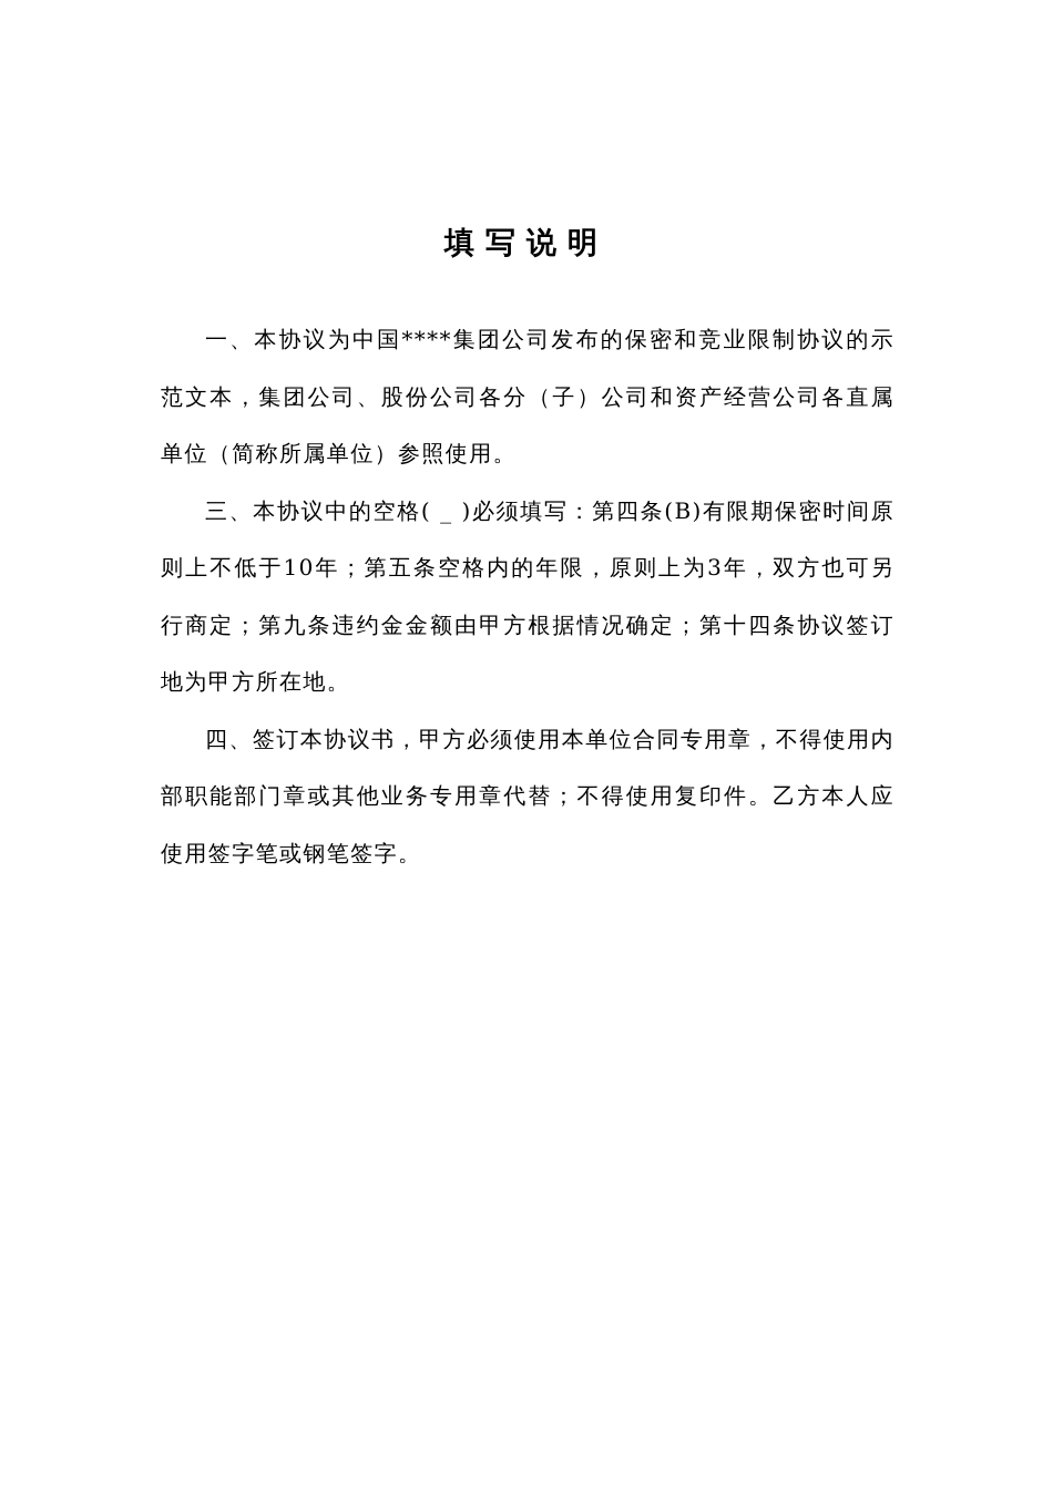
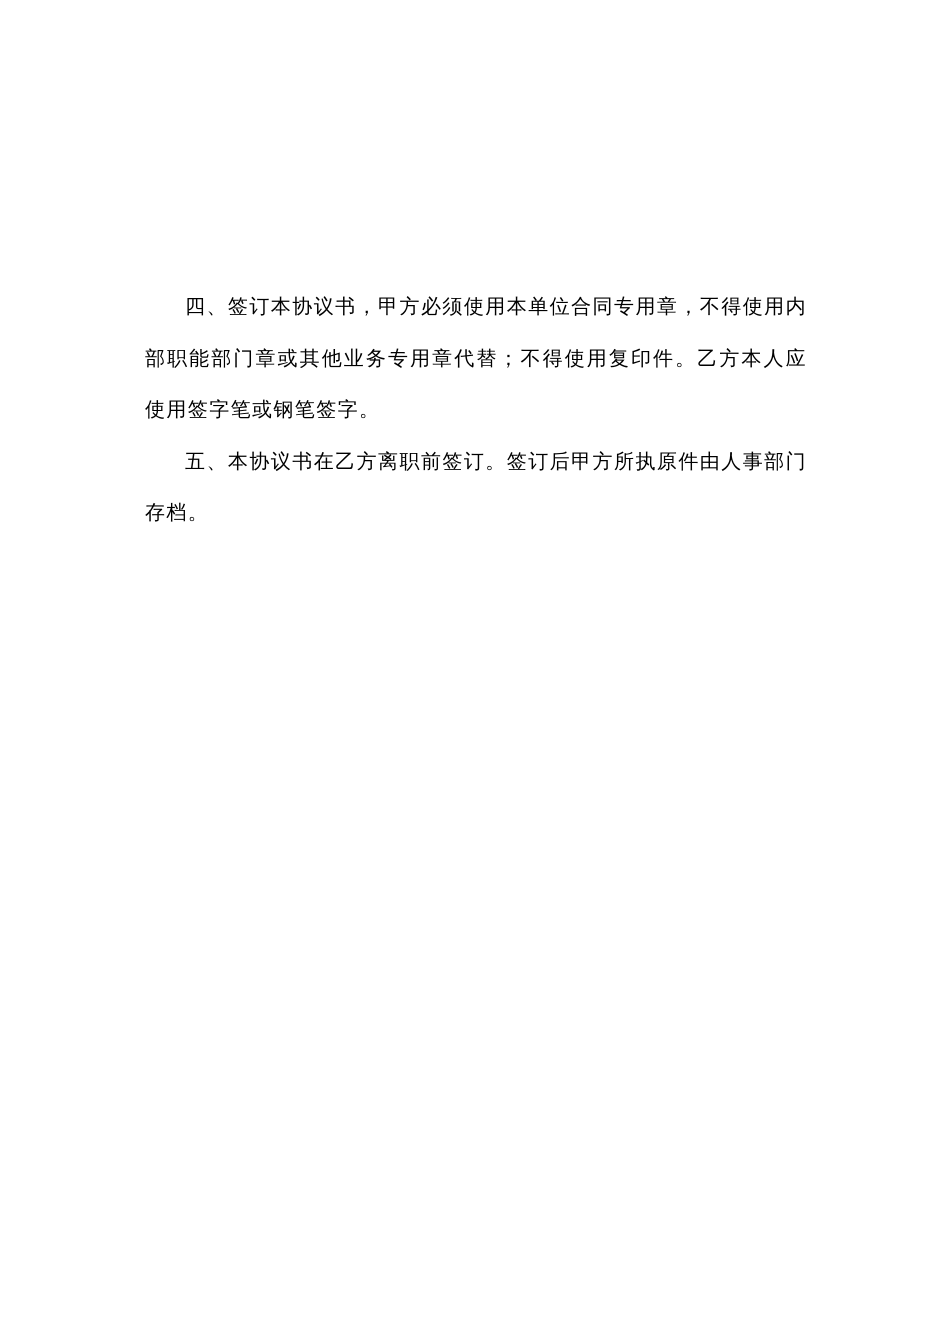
- 填写说明
- 一、本协议为中国****集团公司发布的保密和竞业限制协议的示范文本，集团公司、股份公司各分（子）公司和资产经营公司各直属单位（简称所属单位）参照使用。
- 三、本协议中的空格( _ )必须填写：第四条(B)有限期保密时间原则上不低于10年；第五条空格内的年限，原则上为3年，双方也可另行商定；第九条违约金金额由甲方根据情况确定；第十四条协议签订地为甲方所在地。
  四、签订本协议书，甲方必须使用本单位合同专用章，不得使用内部职能部门章或其他业务专用章代替；不得使用复印件。乙方本人应使用签字笔或钢笔签字。
+ 五、本协议书在乙方离职前签订。签订后甲方所执原件由人事部门存档。
